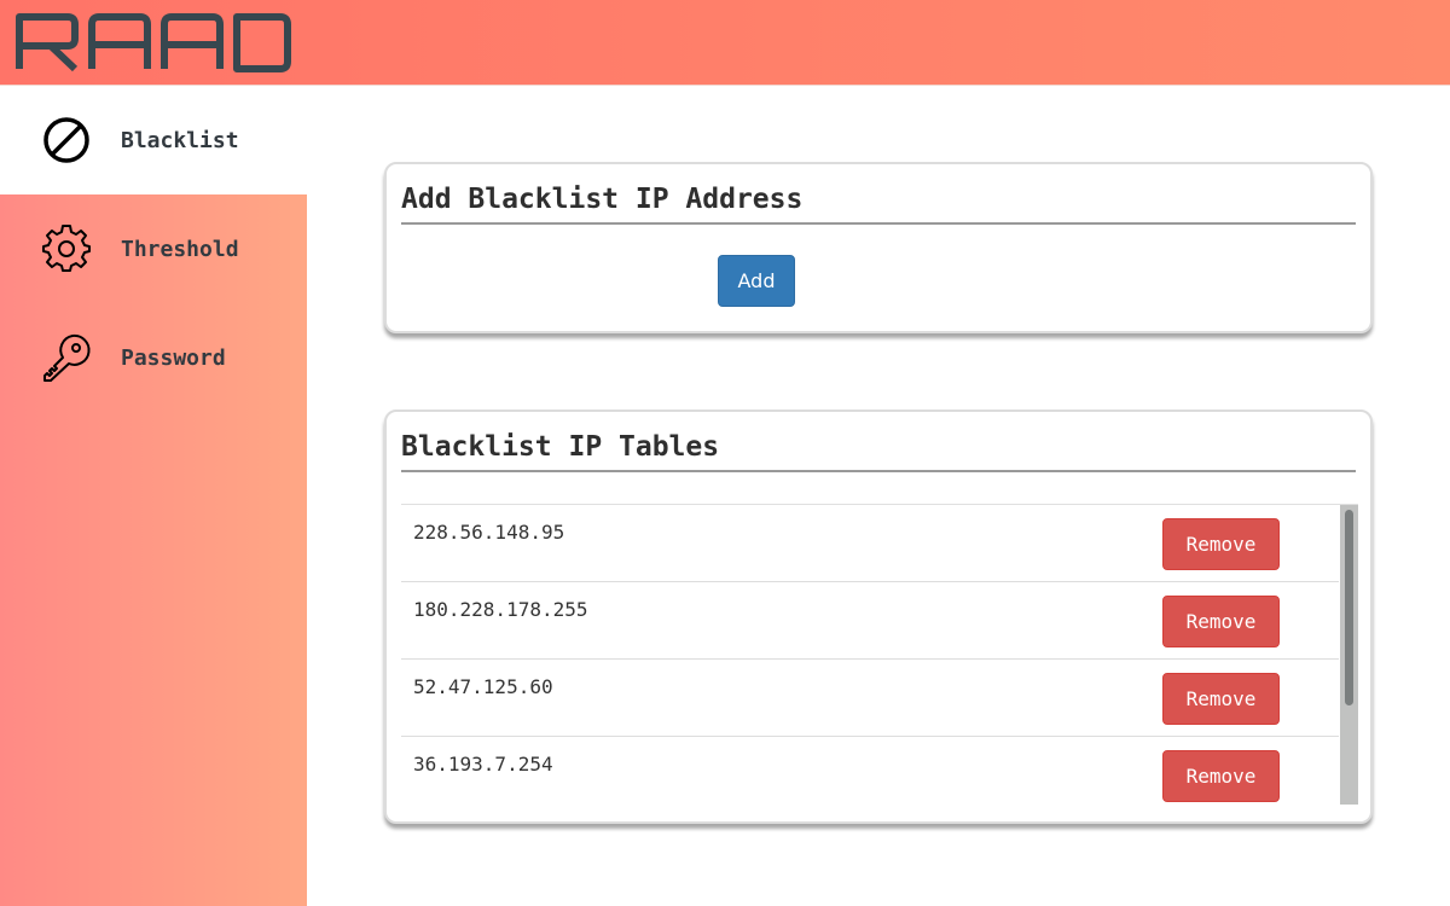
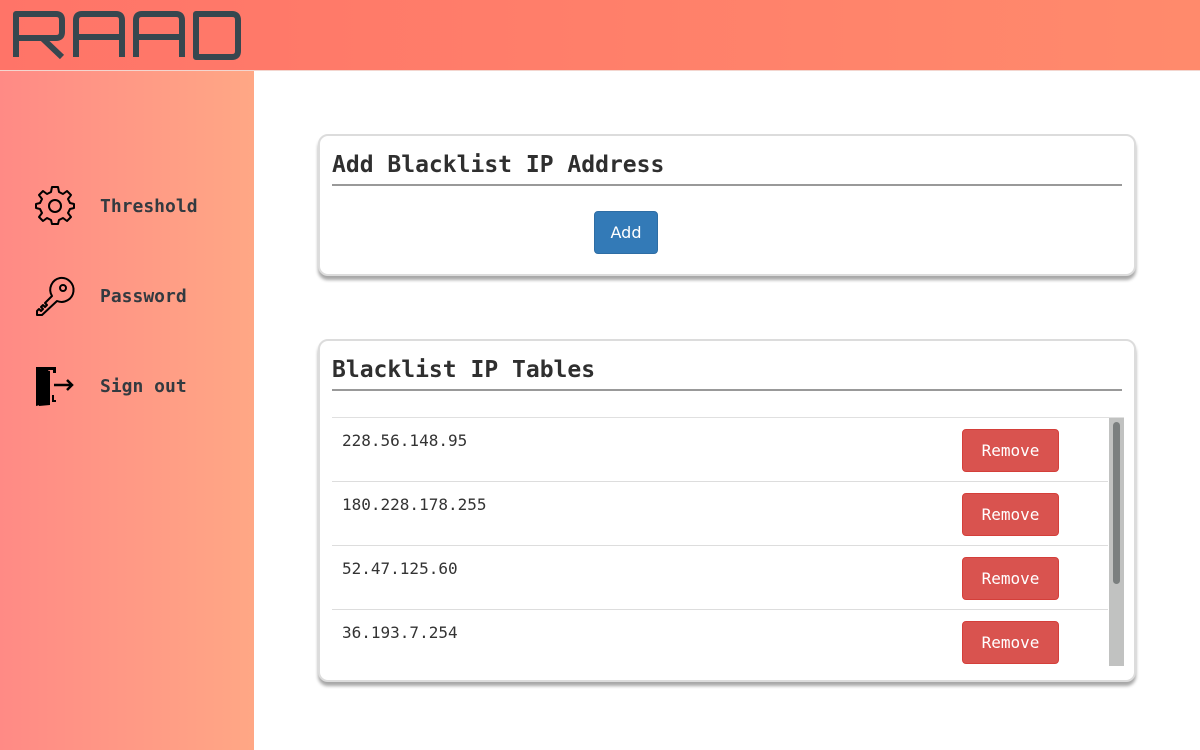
- Blacklist
  Threshold
  Password
+ Sign out
  Add Blacklist IP Address
  Add
  Blacklist IP Tables
  228.56.148.95
  Remove
  180.228.178.255
  Remove
  52.47.125.60
  Remove
  36.193.7.254
  Remove
